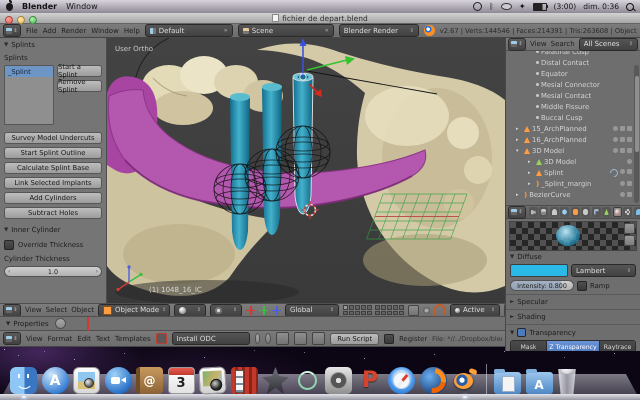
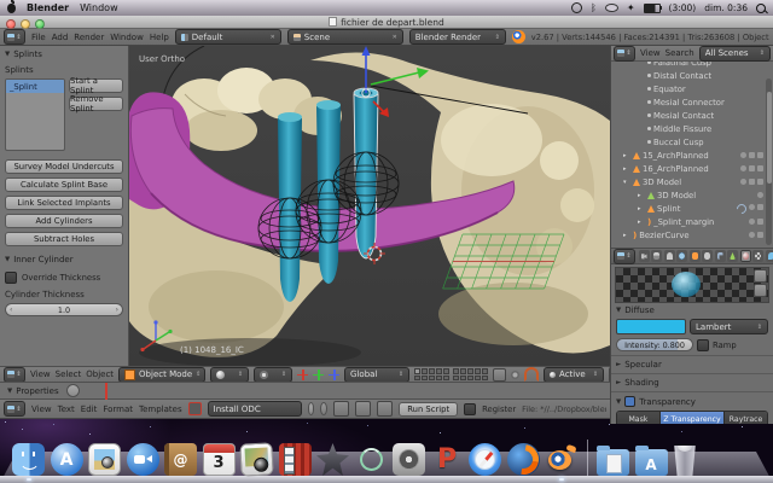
  Blender
  Window
  ᛒ
  ✦
  (3:00)
  dim. 0:36
  fichier de depart.blend
  File
  Add
  Render
  Window
  Help
  Default
  Scene
  Blender Render
  Splints
  Splints
  _Splint
  Start a Splint
  Remove Splint
  Survey Model Undercuts
- Start Splint Outline
  Calculate Splint Base
  Link Selected Implants
  Add Cylinders
  Subtract Holes
  Inner Cylinder
  Override Thickness
  Cylinder Thickness
  1.0
  User Ortho
  (1) 1048_16_IC
  View
  Search
  All Scenes
  Palatinal Cusp
  Distal Contact
  Equator
  Mesial Connector
  Mesial Contact
  Middle Fissure
  Buccal Cusp
  15_ArchPlanned
  16_ArchPlanned
  3D Model
  3D Model
  Splint
  )
  _Splint_margin
  )
  BezierCurve
  Diffuse
  Lambert
  Intensity: 0.800
  Ramp
  Specular
  Shading
  Transparency
  View
  Select
  Object
  Object Mode
  Global
  Active
  Properties
  View
- Format
+ Text
  Edit
- Text
+ Format
  Templates
  Install ODC
  Run Script
  Register
  A
  @
  3
  P
  A
